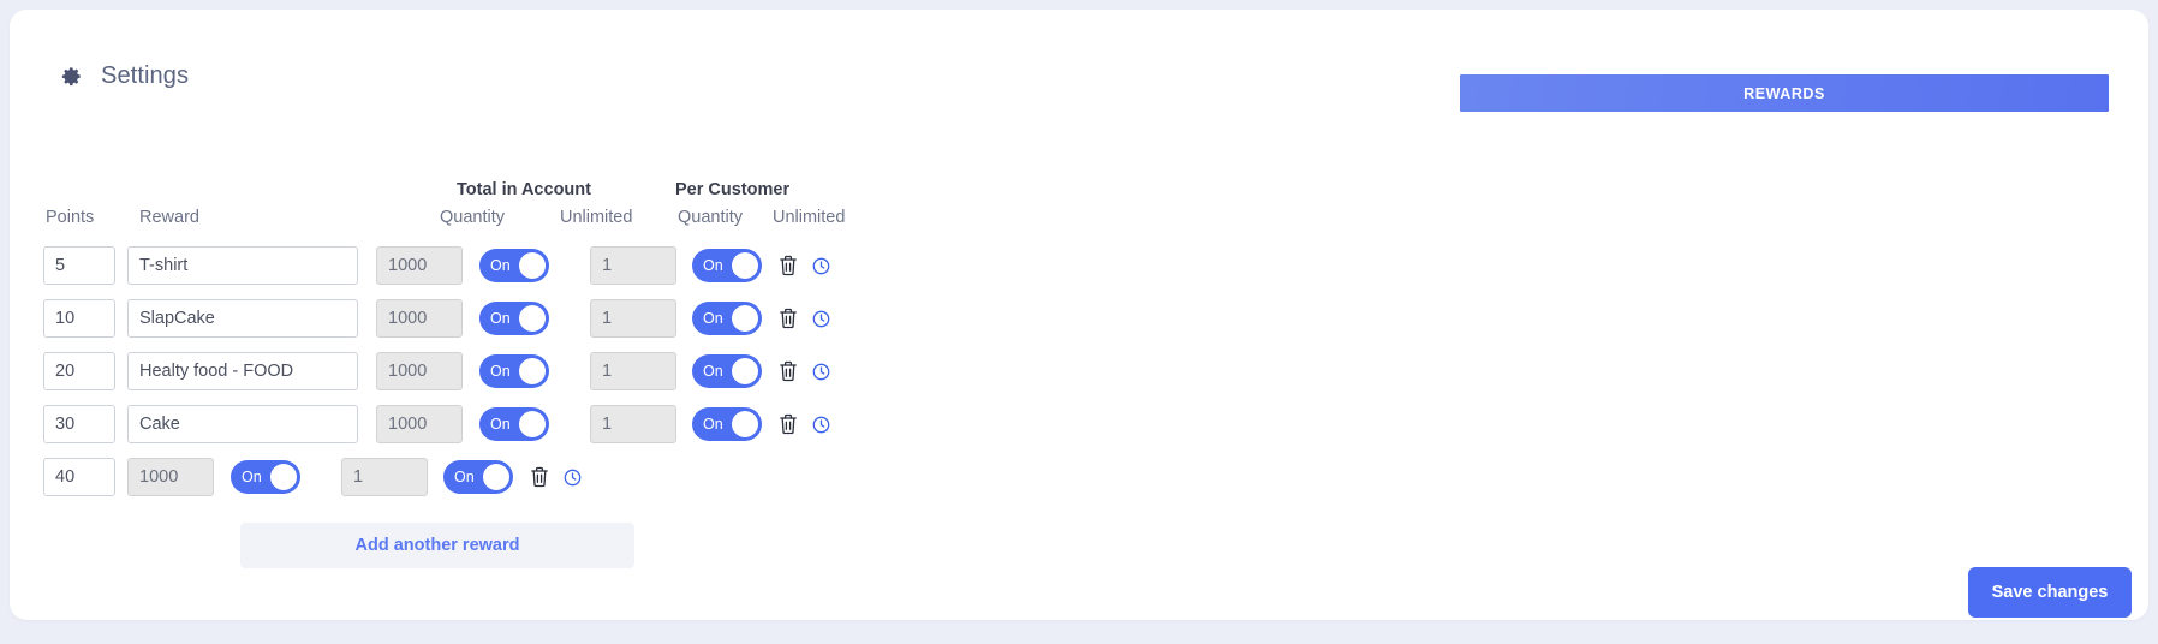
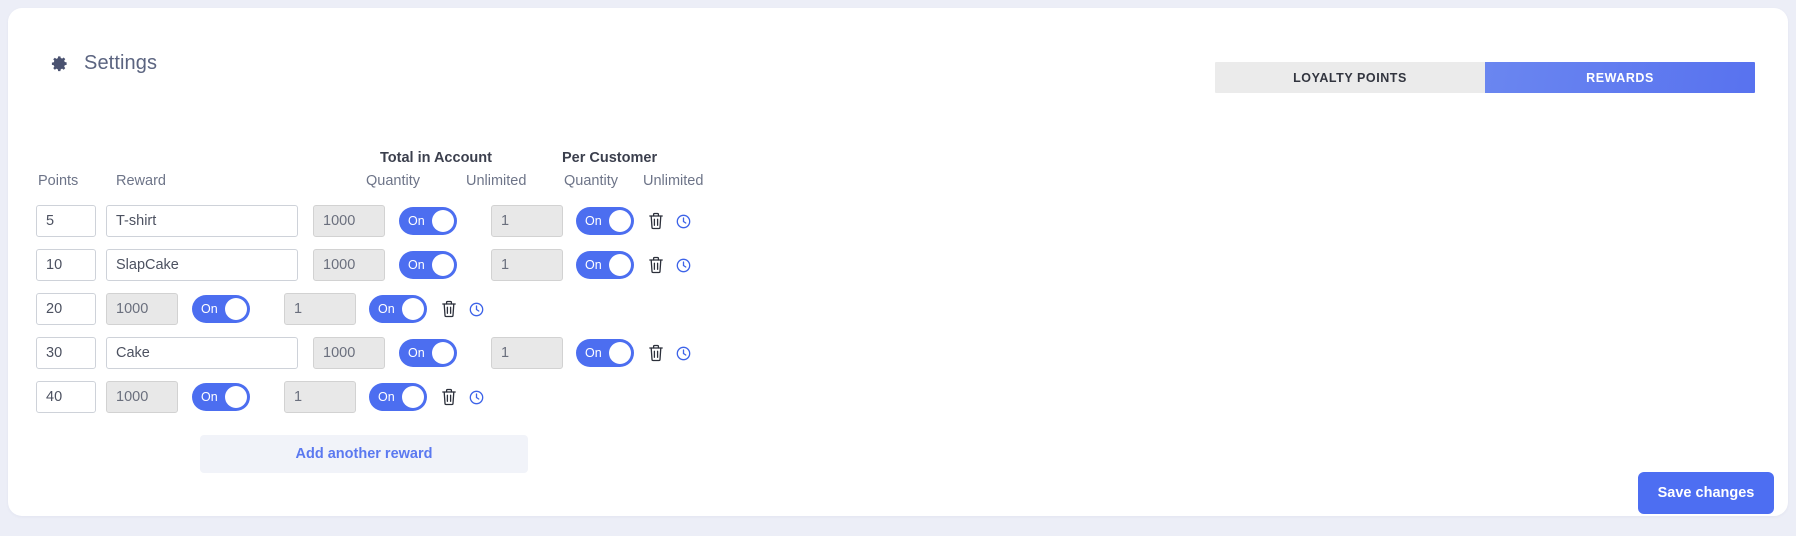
  Settings
+ LOYALTY POINTS
  REWARDS
  Total in Account
  Per Customer
  Points
  Reward
  Quantity
  Unlimited
  Quantity
  Unlimited
  5
  T-shirt
  1000
  On
  1
  On
  10
  SlapCake
  1000
  On
  1
  On
  20
- Healty food - FOOD
  1000
  On
  1
  On
  30
  Cake
  1000
  On
  1
  On
  40
  1000
  On
  1
  On
  Add another reward
  Save changes
